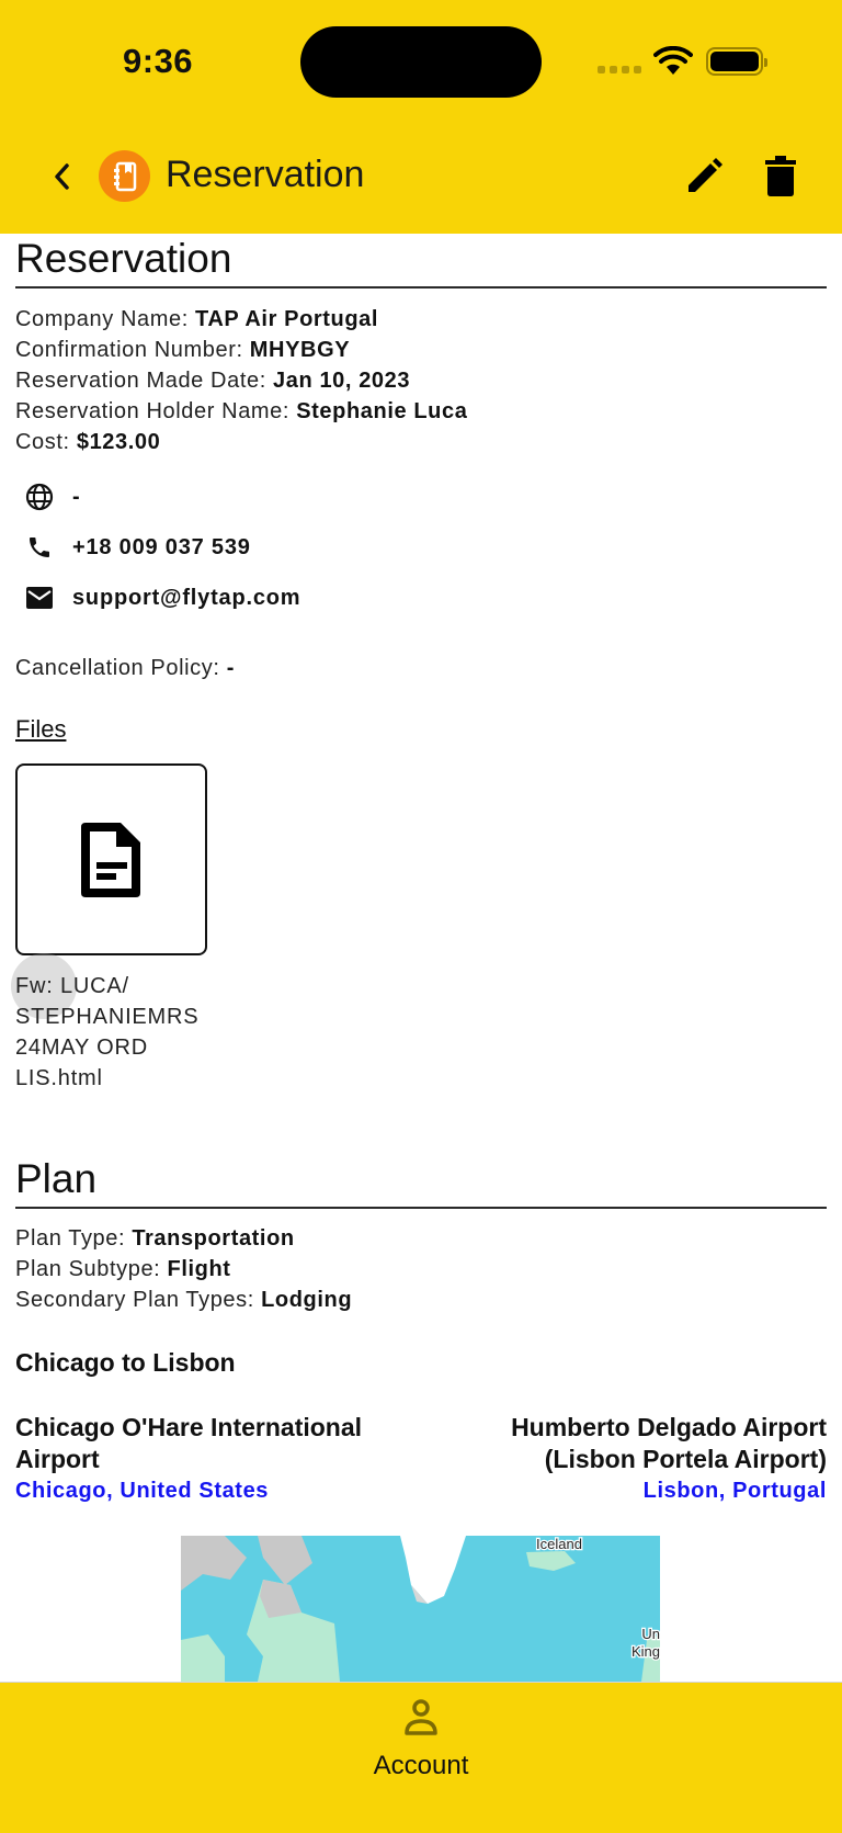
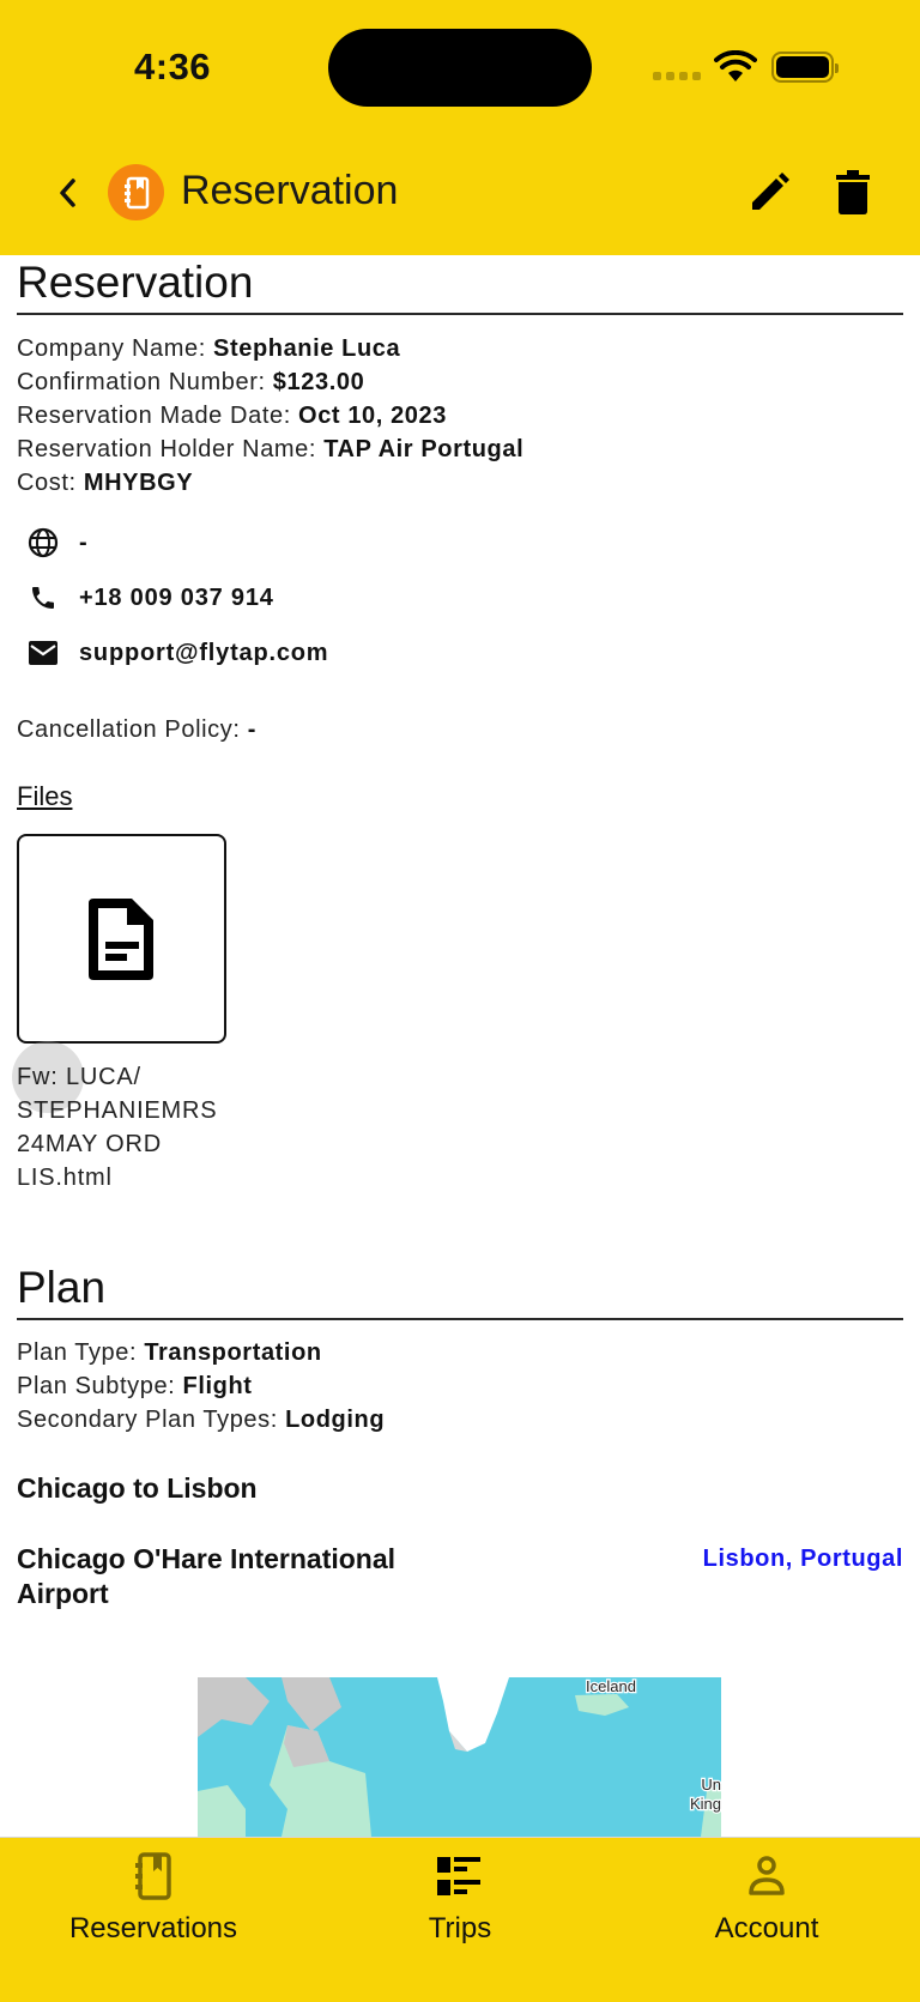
- 9:36
+ 4:36
  Reservation
  Reservation
- Company Name: TAP Air Portugal
+ Company Name: Stephanie Luca
- Confirmation Number: MHYBGY
+ Confirmation Number: $123.00
- Reservation Made Date: Jan 10, 2023
+ Reservation Made Date: Oct 10, 2023
- Reservation Holder Name: Stephanie Luca
+ Reservation Holder Name: TAP Air Portugal
- Cost: $123.00
+ Cost: MHYBGY
  -
- +18 009 037 539
+ +18 009 037 914
  support@flytap.com
  Cancellation Policy: -
  Files
  Fw: LUCA/ STEPHANIEMRS 24MAY ORD LIS.html
  Plan
  Plan Type: Transportation
  Plan Subtype: Flight
  Secondary Plan Types: Lodging
  Chicago to Lisbon
  Chicago O'Hare International Airport
- Chicago, United States
- Humberto Delgado Airport (Lisbon Portela Airport)
  Lisbon, Portugal
  Iceland
  Un
  King
+ Reservations
+ Trips
  Account
